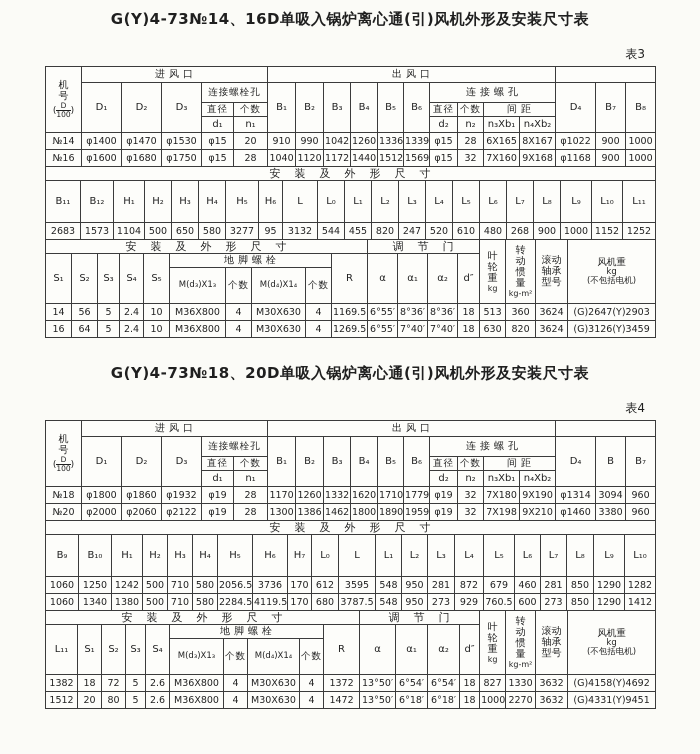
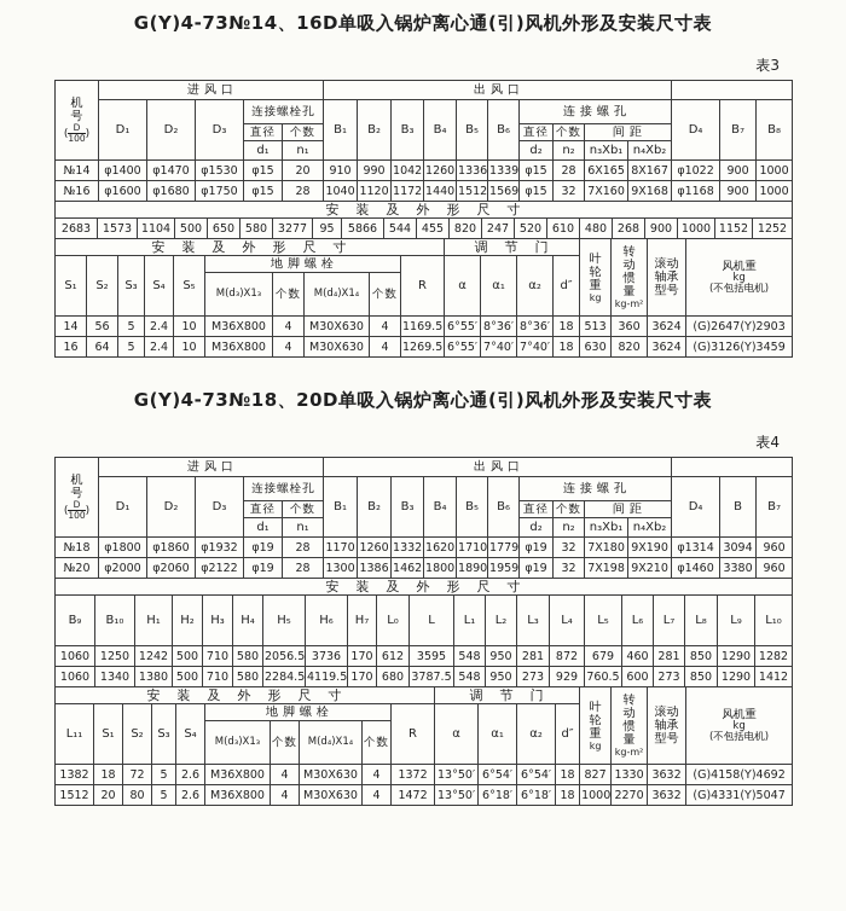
  G(Y)4-73№14、16D单吸入锅炉离心通(引)风机外形及安装尺寸表
  表3
  机号(D100)	进风口	出风口
  D₁	D₂	D₃	连接螺栓孔	B₁	B₂	B₃	B₄	B₅	B₆	连接螺孔	D₄	B₇	B₈
  直径	个数	直径	个数	间距
  d₁	n₁	d₂	n₂	n₃Xb₁	n₄Xb₂
  №14	φ1400	φ1470	φ1530	φ15	20	910	990	1042	1260	1336	1339	φ15	28	6X165	8X167	φ1022	900	1000
  №16	φ1600	φ1680	φ1750	φ15	28	1040	1120	1172	1440	1512	1569	φ15	32	7X160	9X168	φ1168	900	1000
  安装及外形尺寸
- B₁₁	B₁₂	H₁	H₂	H₃	H₄	H₅	H₆	L	L₀	L₁	L₂	L₃	L₄	L₅	L₆	L₇	L₈	L₉	L₁₀	L₁₁
- 2683	1573	1104	500	650	580	3277	95	3132	544	455	820	247	520	610	480	268	900	1000	1152	1252
+ 2683	1573	1104	500	650	580	3277	95	5866	544	455	820	247	520	610	480	268	900	1000	1152	1252
  安装及外形尺寸	调节门	叶轮重kg	转动惯量kg-m²	滚动轴承型号	风机重kg(不包括电机)
  S₁	S₂	S₃	S₄	S₅	地脚螺栓	R	α	α₁	α₂	d″
  M(d₃)X1₃	个数	M(d₄)X1₄	个数
  14	56	5	2.4	10	M36X800	4	M30X630	4	1169.5	6°55′	8°36′	8°36′	18	513	360	3624	(G)2647(Y)2903
  16	64	5	2.4	10	M36X800	4	M30X630	4	1269.5	6°55′	7°40′	7°40′	18	630	820	3624	(G)3126(Y)3459
  G(Y)4-73№18、20D单吸入锅炉离心通(引)风机外形及安装尺寸表
  表4
  机号(D100)	进风口	出风口
  D₁	D₂	D₃	连接螺栓孔	B₁	B₂	B₃	B₄	B₅	B₆	连接螺孔	D₄	B	B₇
  直径	个数	直径	个数	间距
  d₁	n₁	d₂	n₂	n₃Xb₁	n₄Xb₂
  №18	φ1800	φ1860	φ1932	φ19	28	1170	1260	1332	1620	1710	1779	φ19	32	7X180	9X190	φ1314	3094	960
  №20	φ2000	φ2060	φ2122	φ19	28	1300	1386	1462	1800	1890	1959	φ19	32	7X198	9X210	φ1460	3380	960
  安装及外形尺寸
  B₉	B₁₀	H₁	H₂	H₃	H₄	H₅	H₆	H₇	L₀	L	L₁	L₂	L₃	L₄	L₅	L₆	L₇	L₈	L₉	L₁₀
  1060	1250	1242	500	710	580	2056.5	3736	170	612	3595	548	950	281	872	679	460	281	850	1290	1282
  1060	1340	1380	500	710	580	2284.5	4119.5	170	680	3787.5	548	950	273	929	760.5	600	273	850	1290	1412
  安装及外形尺寸	调节门	叶轮重kg	转动惯量kg-m²	滚动轴承型号	风机重kg(不包括电机)
  L₁₁	S₁	S₂	S₃	S₄	地脚螺栓	R	α	α₁	α₂	d″
  M(d₃)X1₃	个数	M(d₄)X1₄	个数
  1382	18	72	5	2.6	M36X800	4	M30X630	4	1372	13°50′	6°54′	6°54′	18	827	1330	3632	(G)4158(Y)4692
- 1512	20	80	5	2.6	M36X800	4	M30X630	4	1472	13°50′	6°18′	6°18′	18	1000	2270	3632	(G)4331(Y)9451
+ 1512	20	80	5	2.6	M36X800	4	M30X630	4	1472	13°50′	6°18′	6°18′	18	1000	2270	3632	(G)4331(Y)5047
